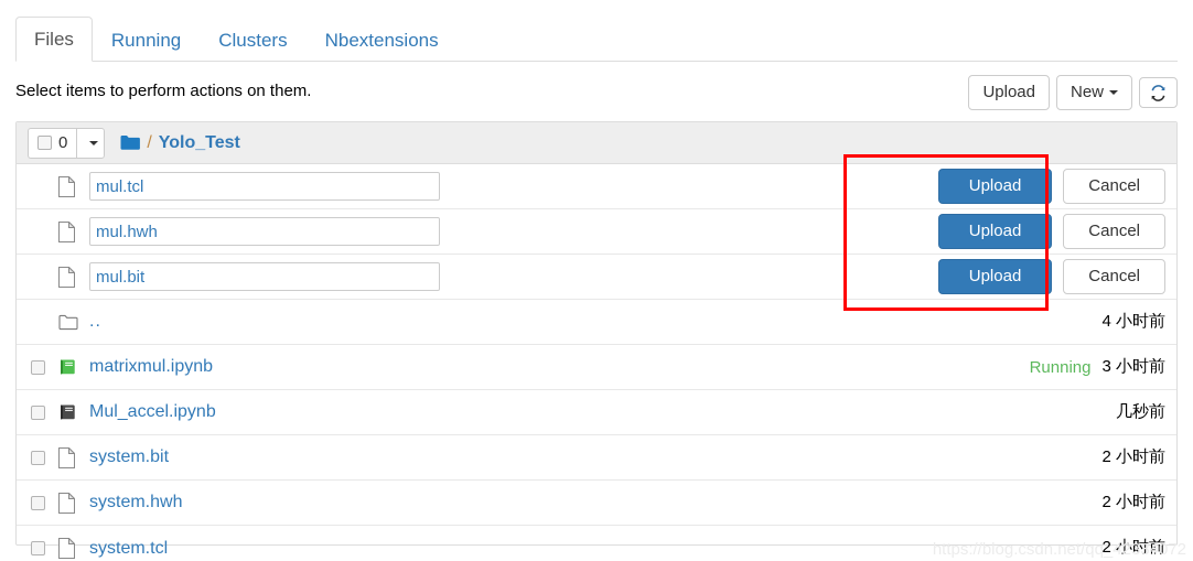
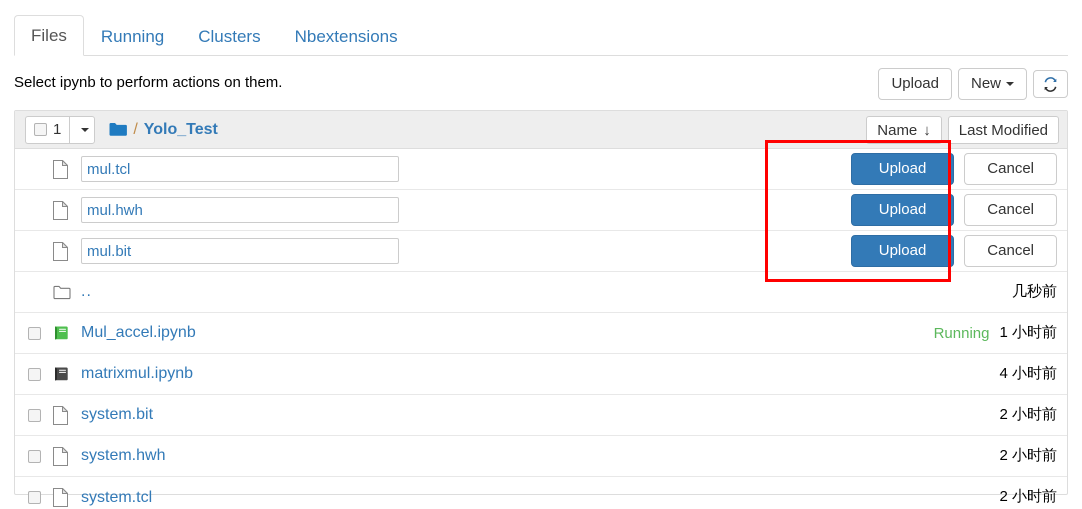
  Files
  Running
  Clusters
  Nbextensions
- Select items to perform actions on them.
+ Select ipynb to perform actions on them.
  Upload
  New
- 0
+ 1
  /
  Yolo_Test
+ Name
+ ↓
+ Last Modified
  mul.tcl
  Upload
  Cancel
  mul.hwh
  Upload
  Cancel
  mul.bit
  Upload
  Cancel
  ..
- 4 小时前
+ 几秒前
- matrixmul.ipynb
+ Mul_accel.ipynb
  Running
- 3 小时前
+ 1 小时前
- Mul_accel.ipynb
+ matrixmul.ipynb
- 几秒前
+ 4 小时前
  system.bit
  2 小时前
  system.hwh
  2 小时前
  system.tcl
  2 小时前
- https://blog.csdn.net/qq_42334072
